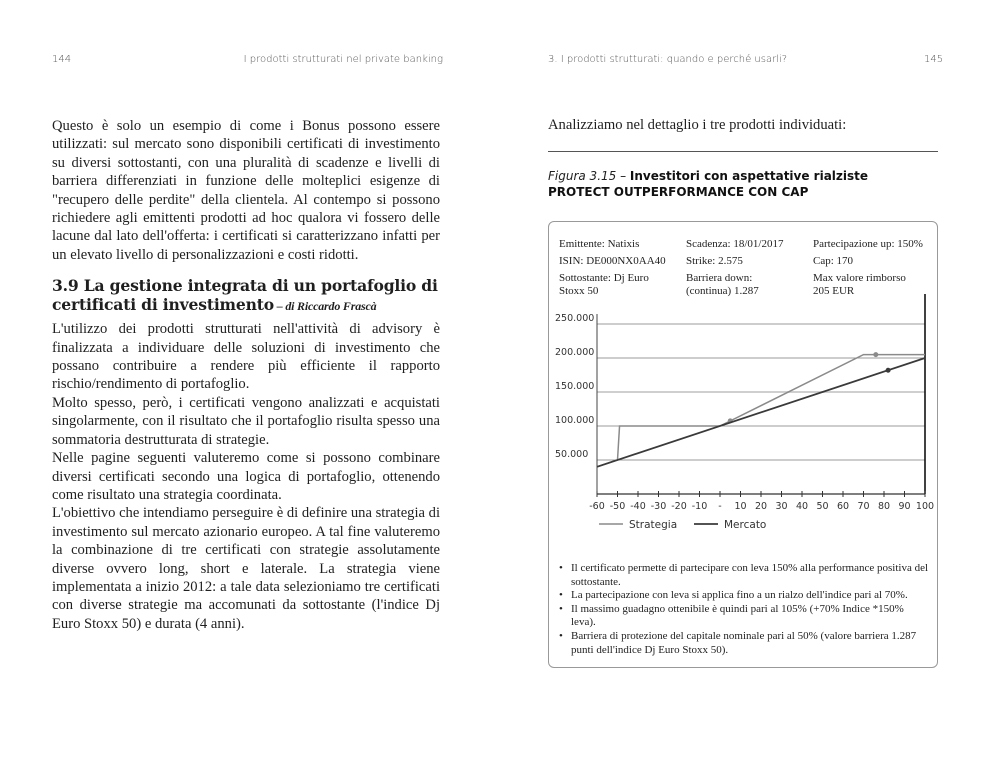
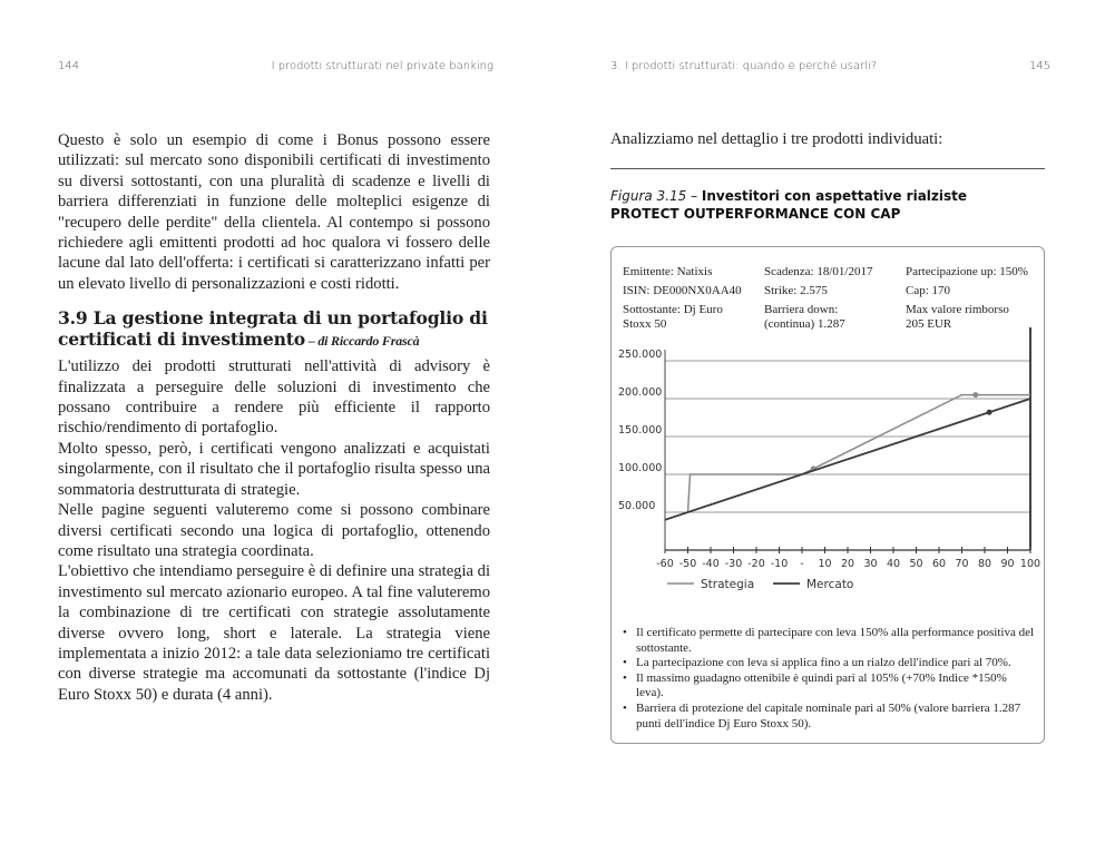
  144
  I prodotti strutturati nel private banking
  Questo è solo un esempio di come i Bonus possono essere utilizzati: sul mercato sono disponibili certificati di investimento su diversi sottostanti, con una pluralità di scadenze e livelli di barriera differenziati in funzione delle molteplici esigenze di "recupero delle perdite" della clientela. Al contempo si possono richiedere agli emittenti prodotti ad hoc qualora vi fossero delle lacune dal lato dell'offerta: i certificati si caratterizzano infatti per un elevato livello di personalizzazioni e costi ridotti.
  3.9 La gestione integrata di un portafoglio di certificati di investimento – di Riccardo Frascà
- L'utilizzo dei prodotti strutturati nell'attività di advisory è finalizzata a individuare delle soluzioni di investimento che possano contribuire a rendere più efficiente il rapporto rischio/rendimento di portafoglio.
+ L'utilizzo dei prodotti strutturati nell'attività di advisory è finalizzata a perseguire delle soluzioni di investimento che possano contribuire a rendere più efficiente il rapporto rischio/rendimento di portafoglio.
  Molto spesso, però, i certificati vengono analizzati e acquistati singolarmente, con il risultato che il portafoglio risulta spesso una sommatoria destrutturata di strategie.
  Nelle pagine seguenti valuteremo come si possono combinare diversi certificati secondo una logica di portafoglio, ottenendo come risultato una strategia coordinata.
  L'obiettivo che intendiamo perseguire è di definire una strategia di investimento sul mercato azionario europeo. A tal fine valuteremo la combinazione di tre certificati con strategie assolutamente diverse ovvero long, short e laterale. La strategia viene implementata a inizio 2012: a tale data selezioniamo tre certificati con diverse strategie ma accomunati da sottostante (l'indice Dj Euro Stoxx 50) e durata (4 anni).
  3. I prodotti strutturati: quando e perché usarli?
  145
  Analizziamo nel dettaglio i tre prodotti individuati:
  Figura 3.15 – Investitori con aspettative rialziste
  PROTECT OUTPERFORMANCE CON CAP
  Emittente: Natixis
  ISIN: DE000NX0AA40
  Sottostante: Dj Euro
  Stoxx 50
  Scadenza: 18/01/2017
  Strike: 2.575
  Barriera down:
  (continua) 1.287
  Partecipazione up: 150%
  Cap: 170
  Max valore rimborso
  205 EUR
  50.000
  100.000
  150.000
  200.000
  250.000
  -60
  -50
  -40
  -30
  -20
  -10
  -
  10
  20
  30
  40
  50
  60
  70
  80
  90
  100
  Strategia
  Mercato
  Il certificato permette di partecipare con leva 150% alla performance positiva del sottostante.
  La partecipazione con leva si applica fino a un rialzo dell'indice pari al 70%.
  Il massimo guadagno ottenibile è quindi pari al 105% (+70% Indice *150% leva).
  Barriera di protezione del capitale nominale pari al 50% (valore barriera 1.287 punti dell'indice Dj Euro Stoxx 50).
